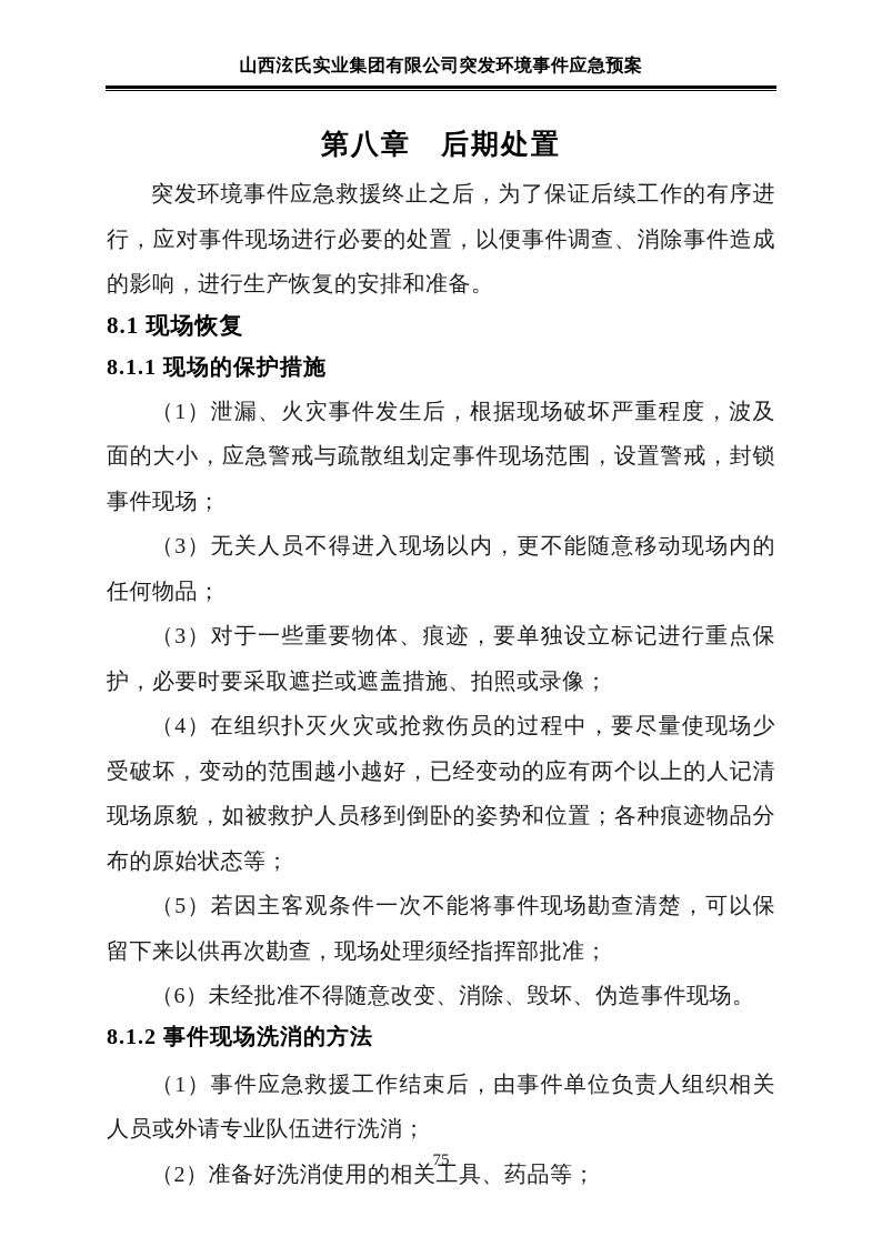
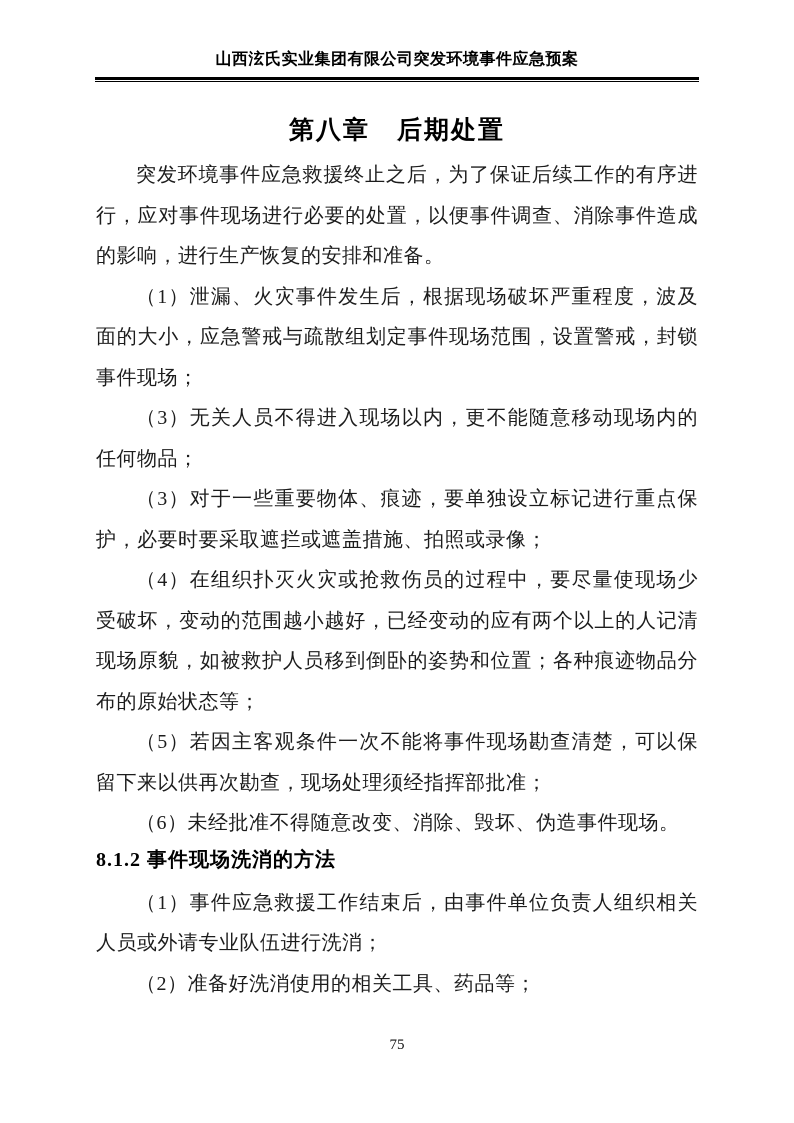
  山西泫氏实业集团有限公司突发环境事件应急预案
  第八章 后期处置
  突发环境事件应急救援终止之后，为了保证后续工作的有序进行，应对事件现场进行必要的处置，以便事件调查、消除事件造成的影响，进行生产恢复的安排和准备。
- 8.1 现场恢复
- 8.1.1 现场的保护措施
  （1）泄漏、火灾事件发生后，根据现场破坏严重程度，波及面的大小，应急警戒与疏散组划定事件现场范围，设置警戒，封锁事件现场；
  （3）无关人员不得进入现场以内，更不能随意移动现场内的任何物品；
  （3）对于一些重要物体、痕迹，要单独设立标记进行重点保护，必要时要采取遮拦或遮盖措施、拍照或录像；
  （4）在组织扑灭火灾或抢救伤员的过程中，要尽量使现场少受破坏，变动的范围越小越好，已经变动的应有两个以上的人记清现场原貌，如被救护人员移到倒卧的姿势和位置；各种痕迹物品分布的原始状态等；
  （5）若因主客观条件一次不能将事件现场勘查清楚，可以保留下来以供再次勘查，现场处理须经指挥部批准；
  （6）未经批准不得随意改变、消除、毁坏、伪造事件现场。
  8.1.2 事件现场洗消的方法
  （1）事件应急救援工作结束后，由事件单位负责人组织相关人员或外请专业队伍进行洗消；
  （2）准备好洗消使用的相关工具、药品等；
  75
